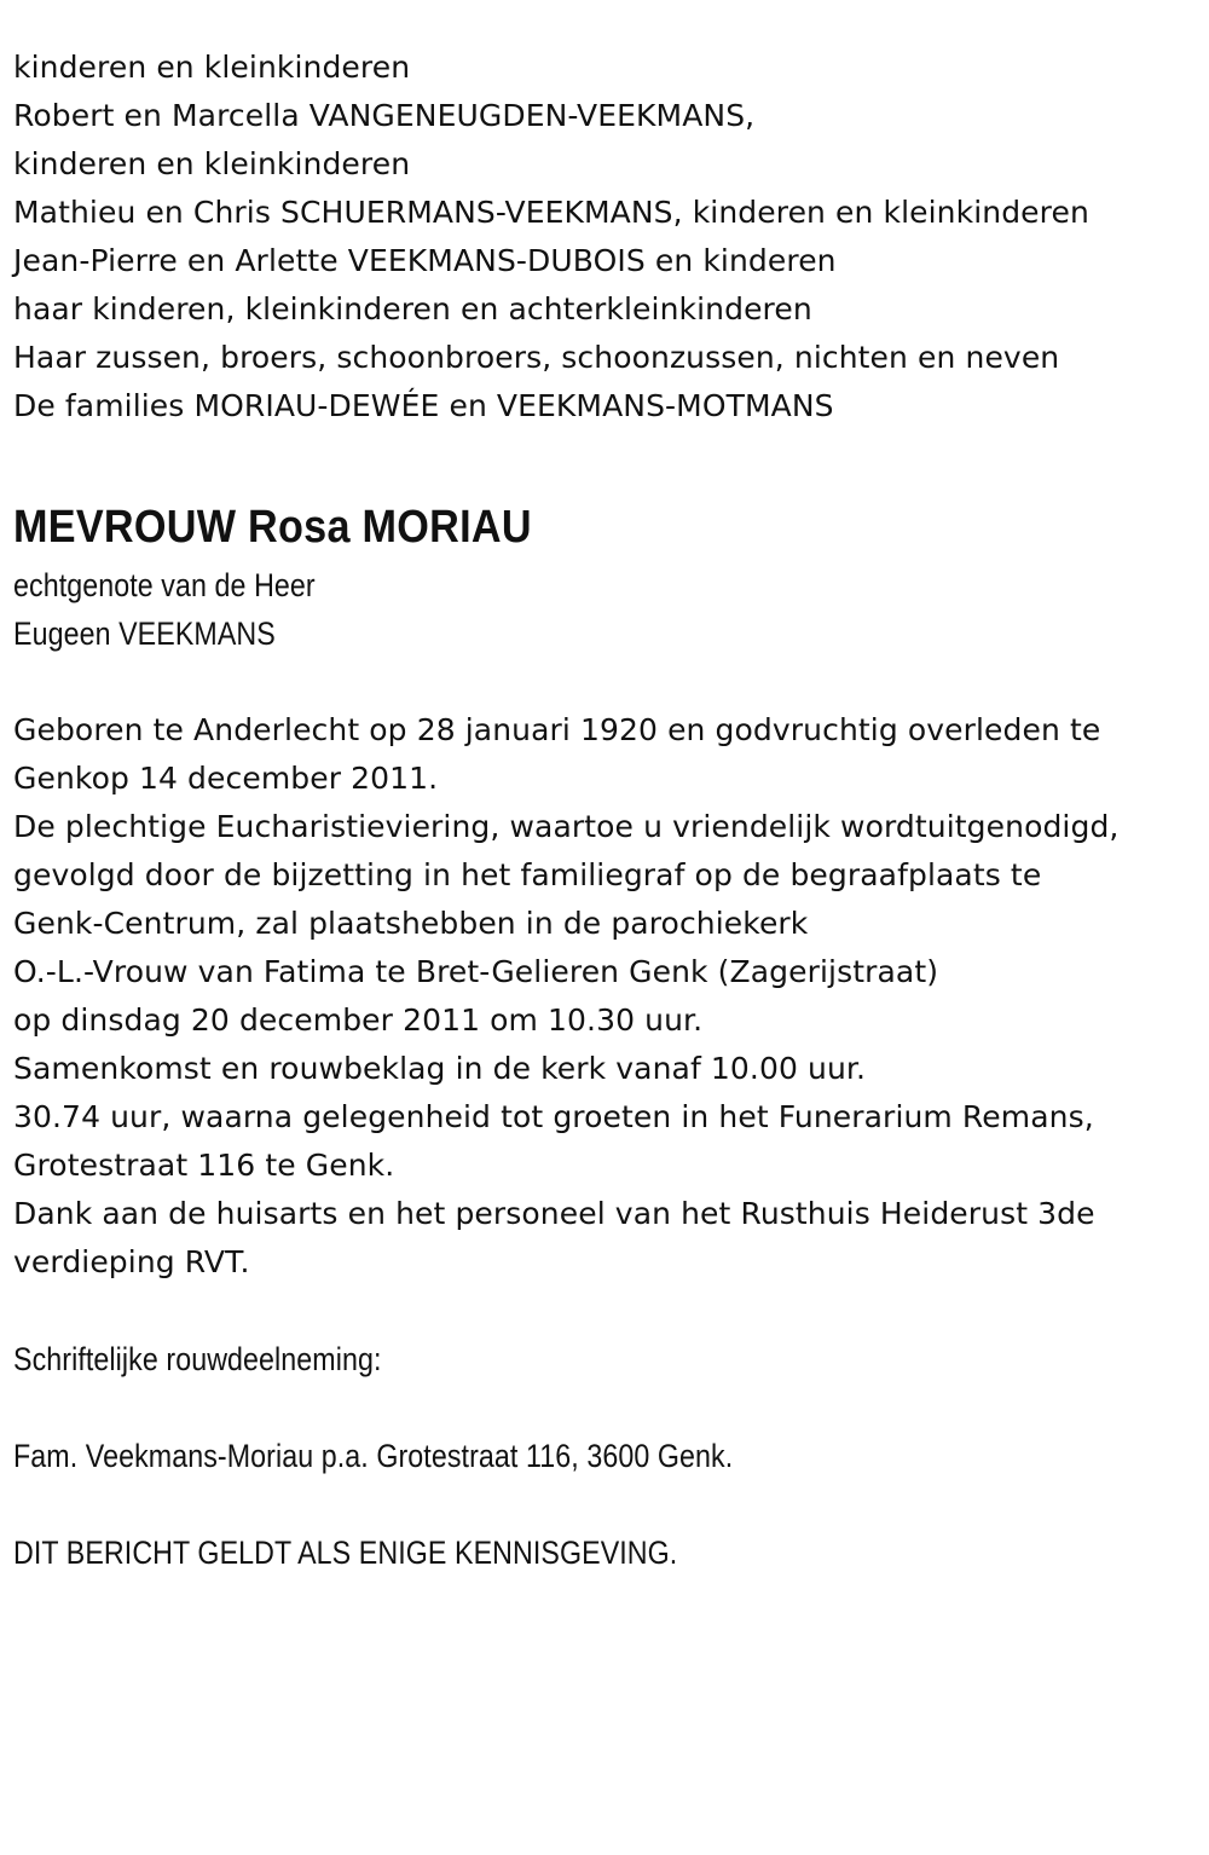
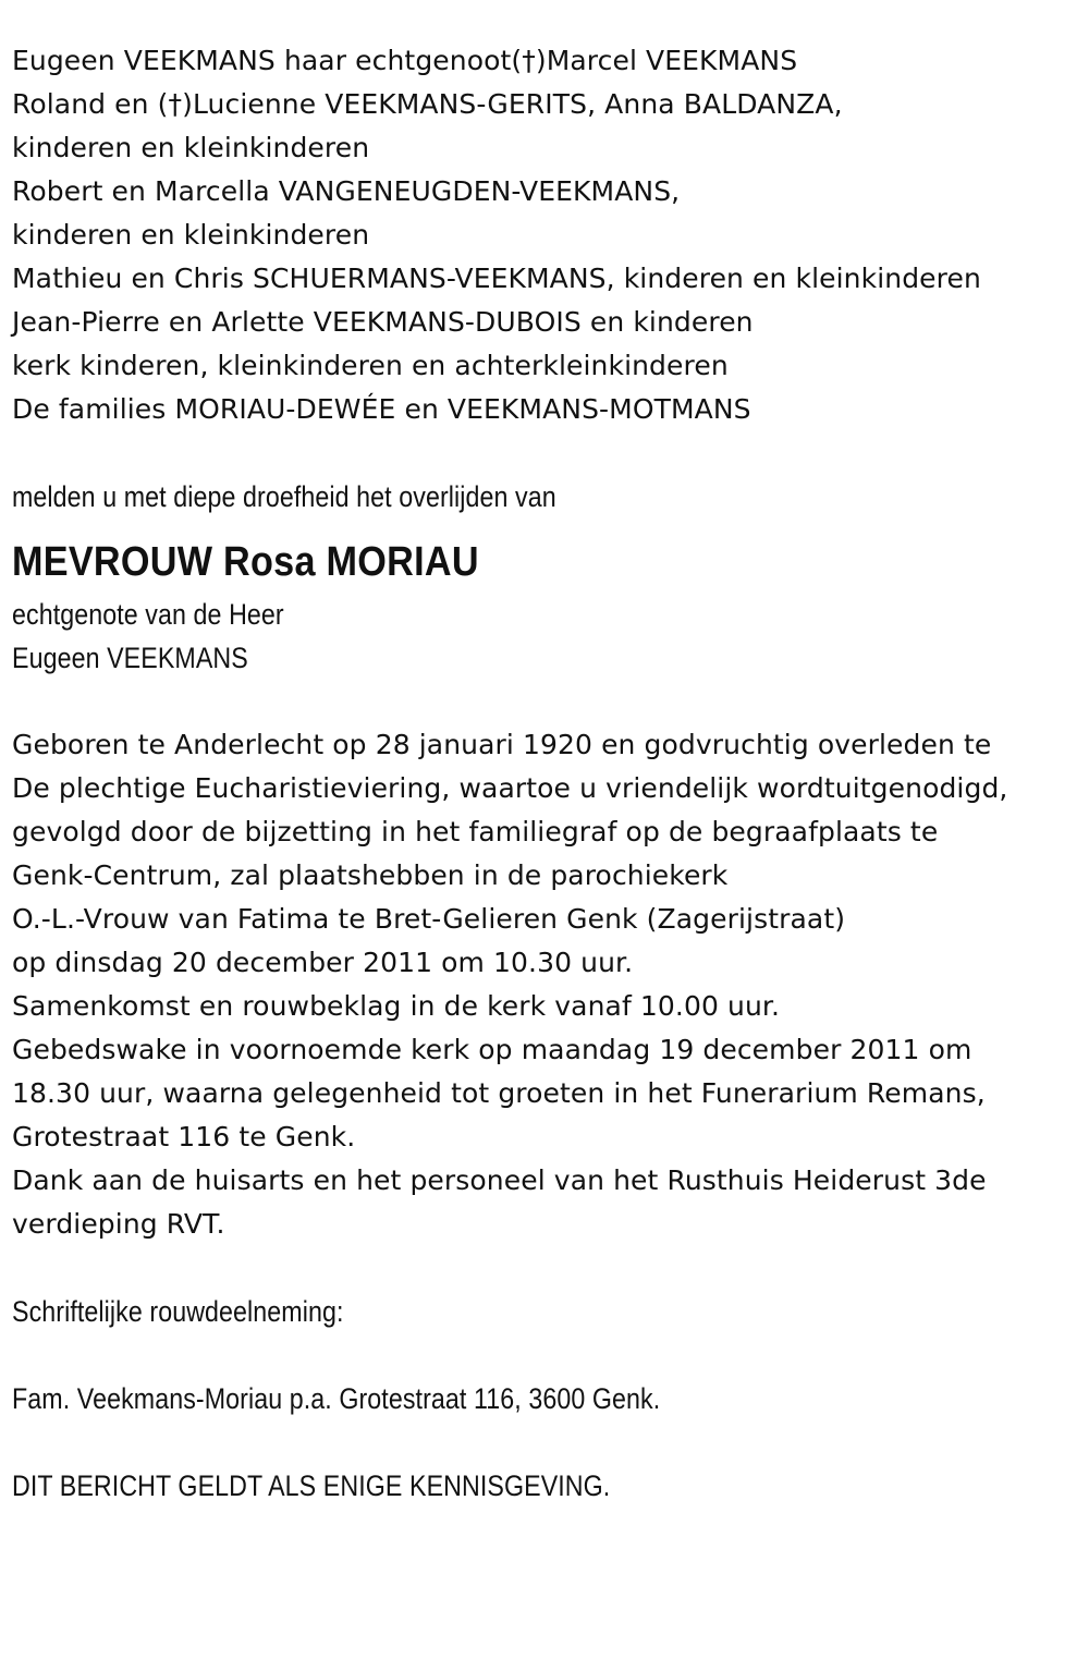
+ Eugeen VEEKMANS haar echtgenoot(†)Marcel VEEKMANS
+ Roland en (†)Lucienne VEEKMANS-GERITS, Anna BALDANZA,
  kinderen en kleinkinderen
  Robert en Marcella VANGENEUGDEN-VEEKMANS,
  kinderen en kleinkinderen
  Mathieu en Chris SCHUERMANS-VEEKMANS, kinderen en kleinkinderen
  Jean-Pierre en Arlette VEEKMANS-DUBOIS en kinderen
- haar kinderen, kleinkinderen en achterkleinkinderen
+ kerk kinderen, kleinkinderen en achterkleinkinderen
- Haar zussen, broers, schoonbroers, schoonzussen, nichten en neven
  De families MORIAU-DEWÉE en VEEKMANS-MOTMANS
+ melden u met diepe droefheid het overlijden van
  MEVROUW Rosa MORIAU
  echtgenote van de Heer
  Eugeen VEEKMANS
  Geboren te Anderlecht op 28 januari 1920 en godvruchtig overleden te
- Genkop 14 december 2011.
  De plechtige Eucharistieviering, waartoe u vriendelijk wordtuitgenodigd,
  gevolgd door de bijzetting in het familiegraf op de begraafplaats te
  Genk-Centrum, zal plaatshebben in de parochiekerk
  O.-L.-Vrouw van Fatima te Bret-Gelieren Genk (Zagerijstraat)
  op dinsdag 20 december 2011 om 10.30 uur.
  Samenkomst en rouwbeklag in de kerk vanaf 10.00 uur.
+ Gebedswake in voornoemde kerk op maandag 19 december 2011 om
- 30.74 uur, waarna gelegenheid tot groeten in het Funerarium Remans,
+ 18.30 uur, waarna gelegenheid tot groeten in het Funerarium Remans,
  Grotestraat 116 te Genk.
  Dank aan de huisarts en het personeel van het Rusthuis Heiderust 3de
  verdieping RVT.
  Schriftelijke rouwdeelneming:
  Fam. Veekmans-Moriau p.a. Grotestraat 116, 3600 Genk.
  DIT BERICHT GELDT ALS ENIGE KENNISGEVING.
